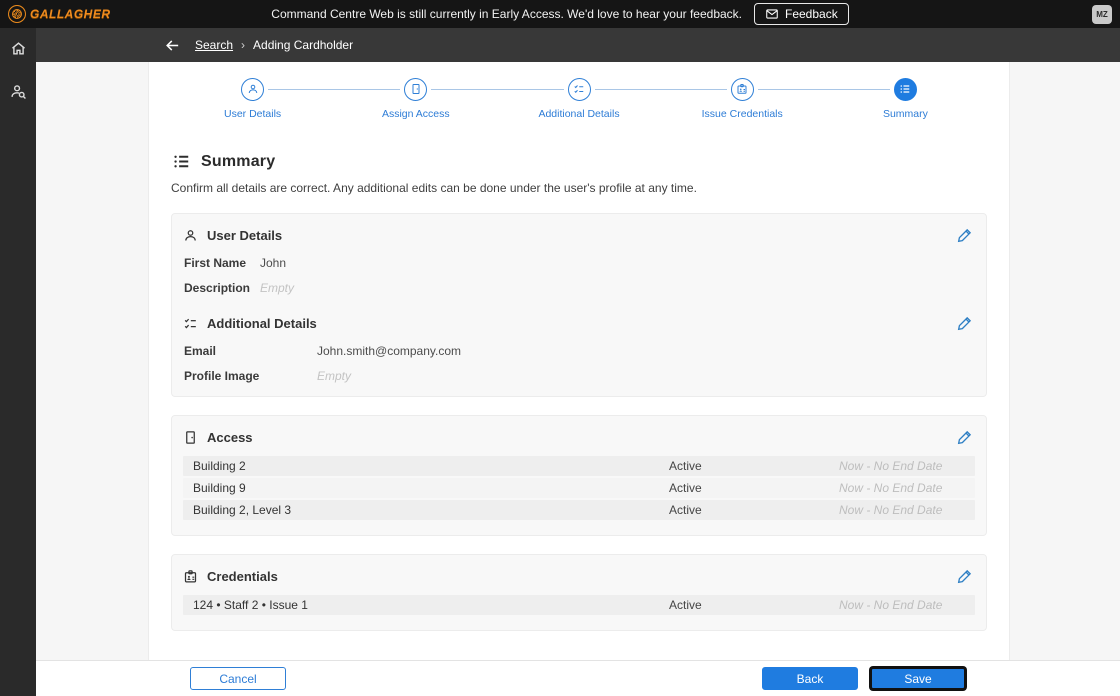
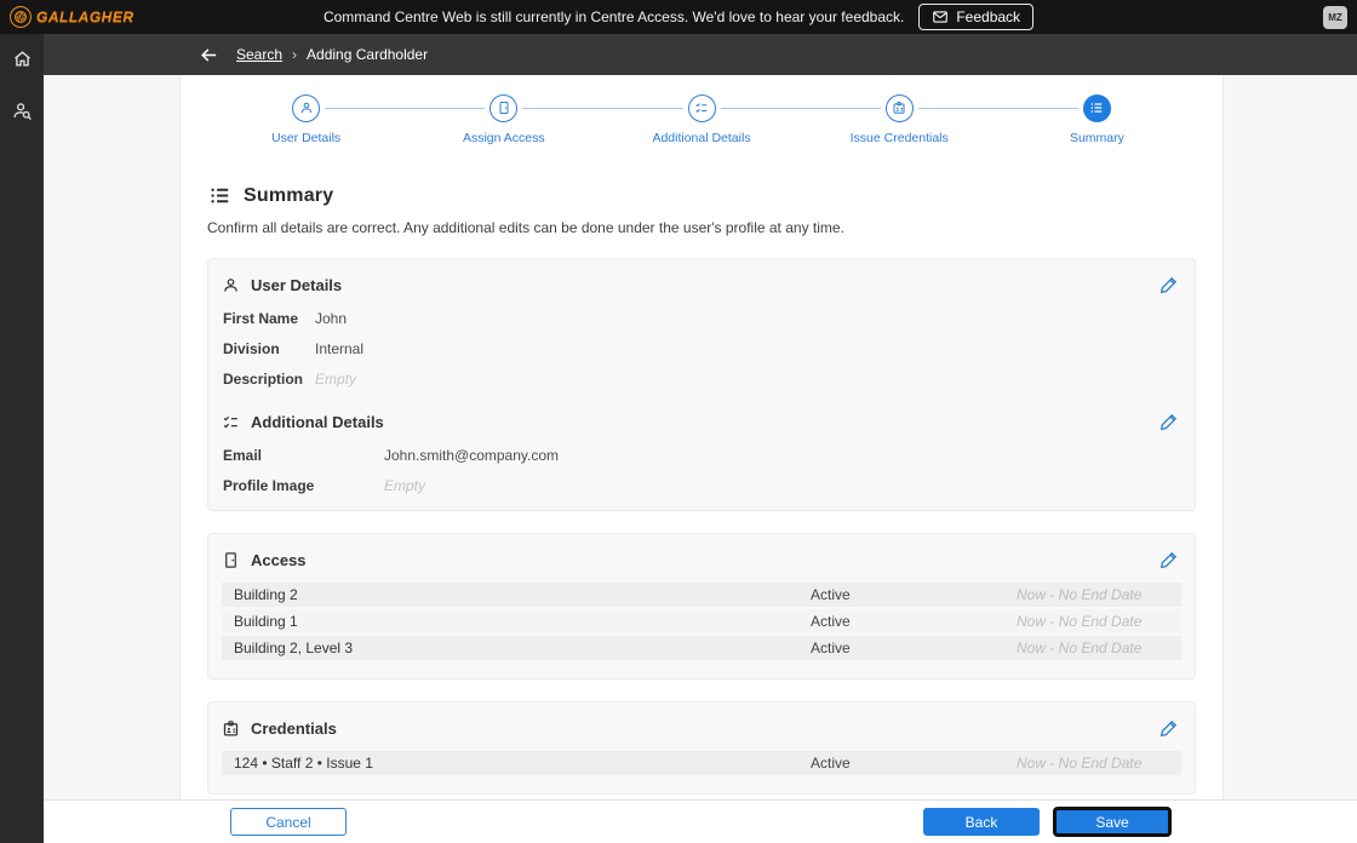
  GALLAGHER
- Command Centre Web is still currently in Early Access. We'd love to hear your feedback.
+ Command Centre Web is still currently in Centre Access. We'd love to hear your feedback.
  Feedback
  MZ
  Search
  ›
  Adding Cardholder
  User Details
  Assign Access
  Additional Details
  Issue Credentials
  Summary
  Summary
  Confirm all details are correct. Any additional edits can be done under the user's profile at any time.
  User Details
  First Name
  John
+ Division
+ Internal
  Description
  Empty
  Additional Details
  Email
  John.smith@company.com
  Profile Image
  Empty
  Access
  Building 2
  Active
  Now - No End Date
- Building 9
+ Building 1
  Active
  Now - No End Date
  Building 2, Level 3
  Active
  Now - No End Date
  Credentials
  124 • Staff 2 • Issue 1
  Active
  Now - No End Date
  Cancel
  Back
  Save
